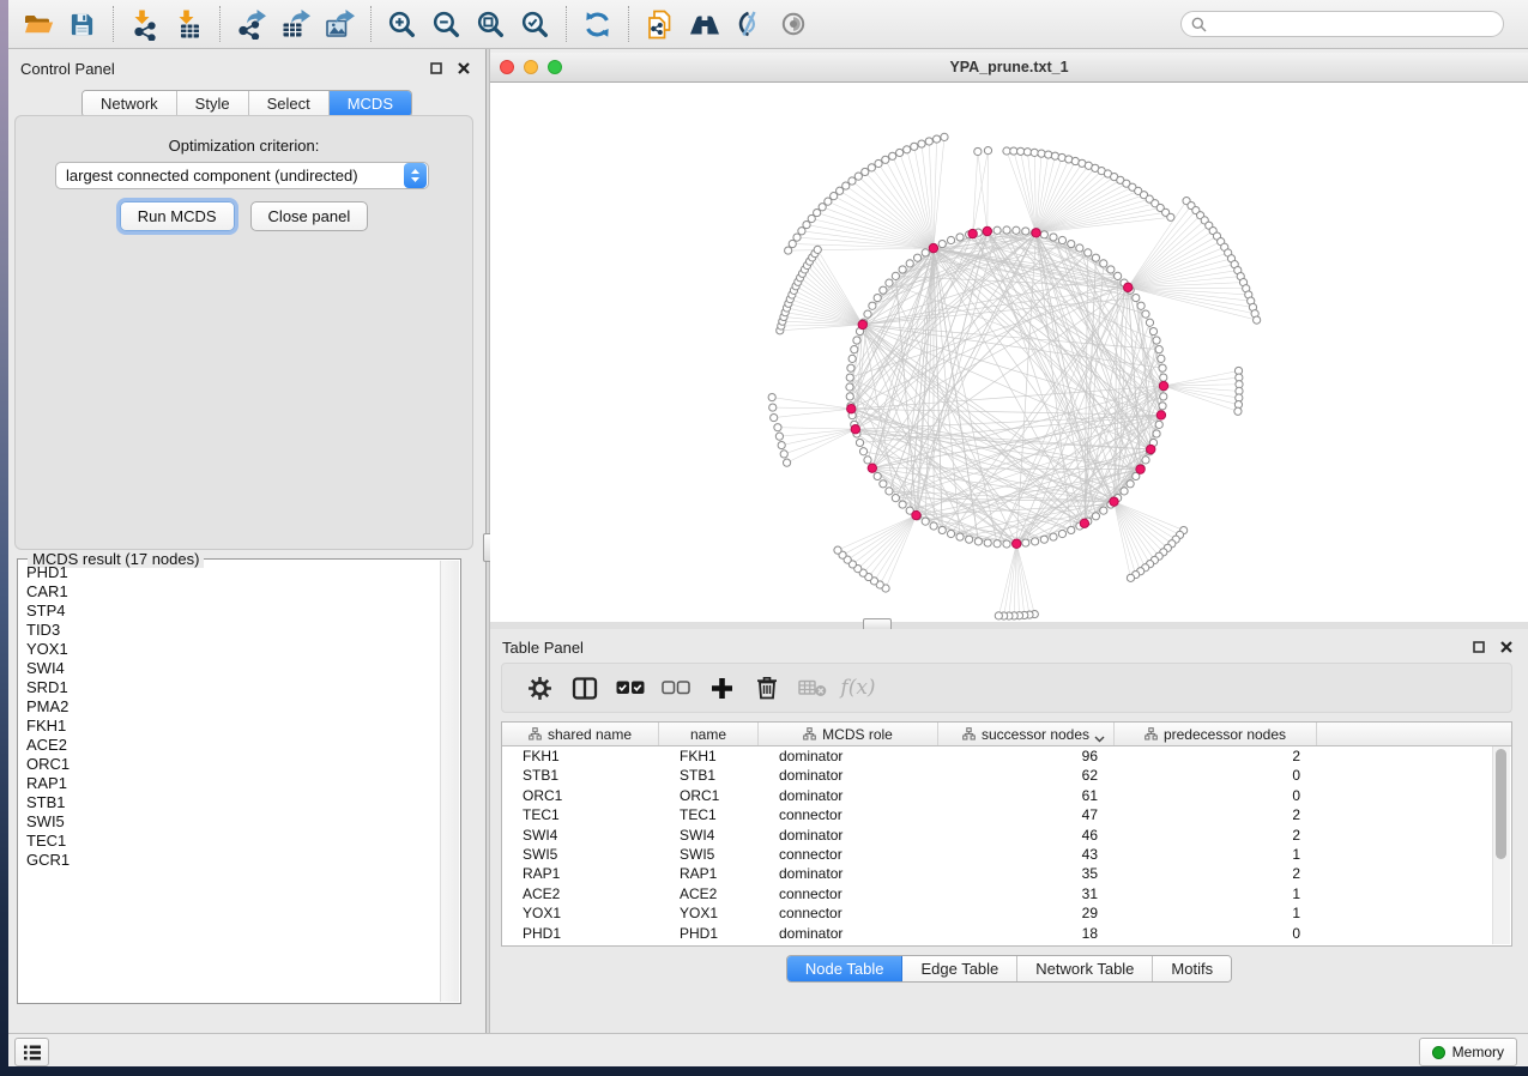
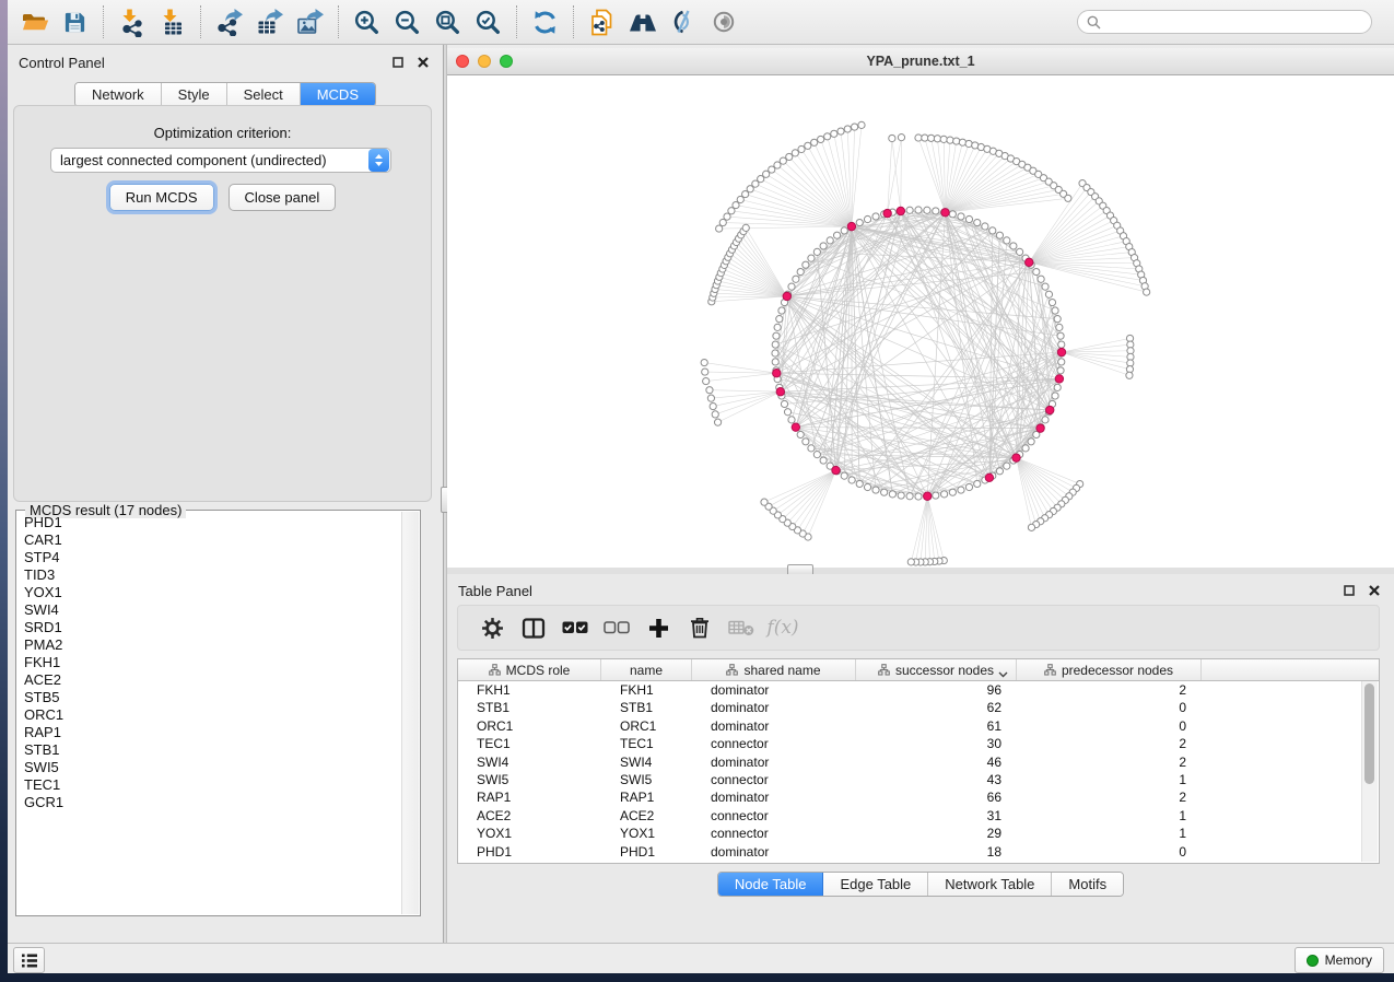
  Control Panel
  Network
  Style
  Select
  MCDS
  Optimization criterion:
  largest connected component (undirected)
  Run MCDS
  Close panel
  MCDS result (17 nodes)
  PHD1
  CAR1
  STP4
  TID3
  YOX1
  SWI4
  SRD1
  PMA2
  FKH1
  ACE2
+ STB5
  ORC1
  RAP1
  STB1
  SWI5
  TEC1
  GCR1
  YPA_prune.txt_1
  Table Panel
  f(x)
- shared name
+ MCDS role
  name
- MCDS role
+ shared name
  successor nodes
  predecessor nodes
  FKH1
  FKH1
  dominator
  96
  2
  STB1
  STB1
  dominator
  62
  0
  ORC1
  ORC1
  dominator
  61
  0
  TEC1
  TEC1
  connector
- 47
+ 30
  2
  SWI4
  SWI4
  dominator
  46
  2
  SWI5
  SWI5
  connector
  43
  1
  RAP1
  RAP1
  dominator
- 35
+ 66
  2
  ACE2
  ACE2
  connector
  31
  1
  YOX1
  YOX1
  connector
  29
  1
  PHD1
  PHD1
  dominator
  18
  0
  Node Table
  Edge Table
  Network Table
  Motifs
  Memory
